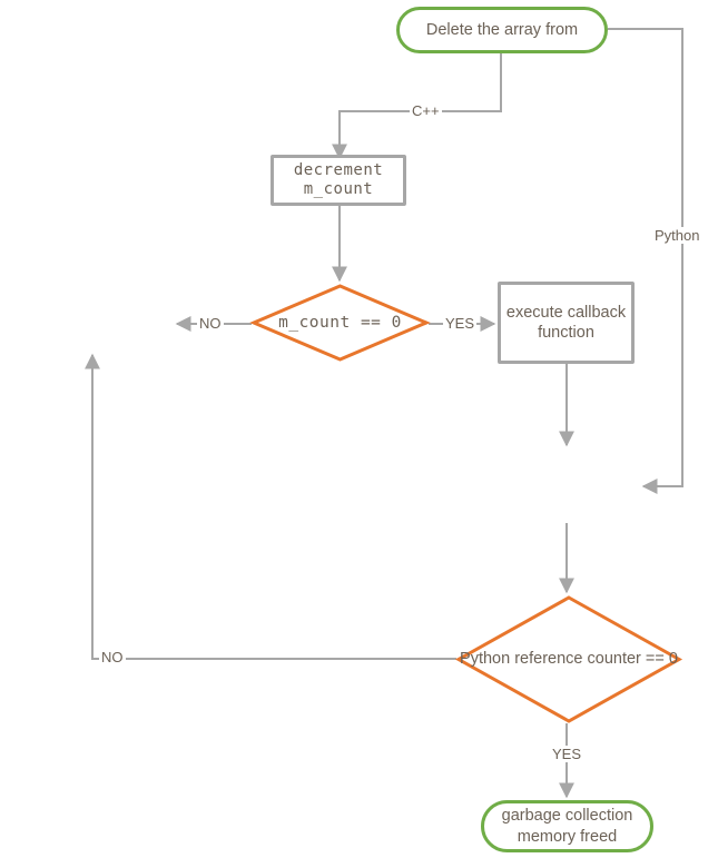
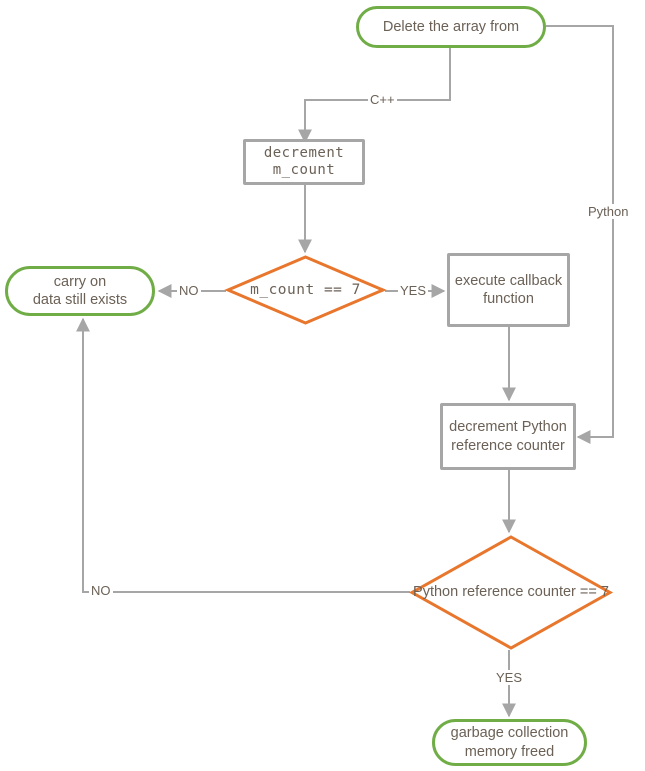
  Delete the array from
  decrement
  m_count
- m_count == 0
+ m_count == 7
+ carry on
+ data still exists
  execute callback
  function
+ decrement Python
+ reference counter
- Python reference counter == 0
+ Python reference counter == 7
  garbage collection
  memory freed
  C++
  Python
  NO
  YES
  NO
  YES
